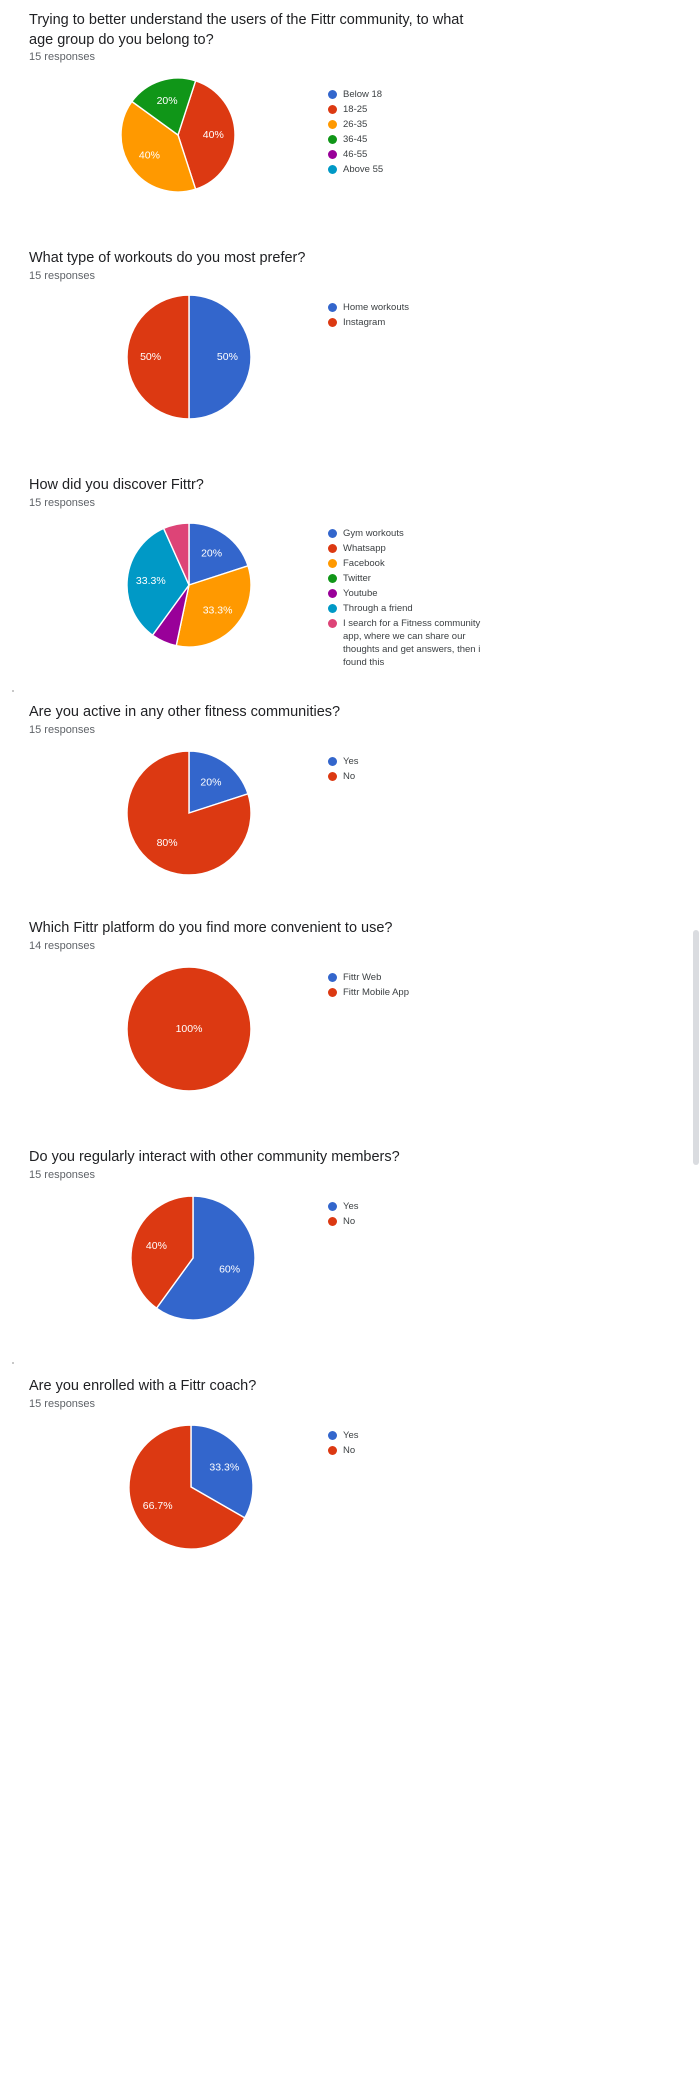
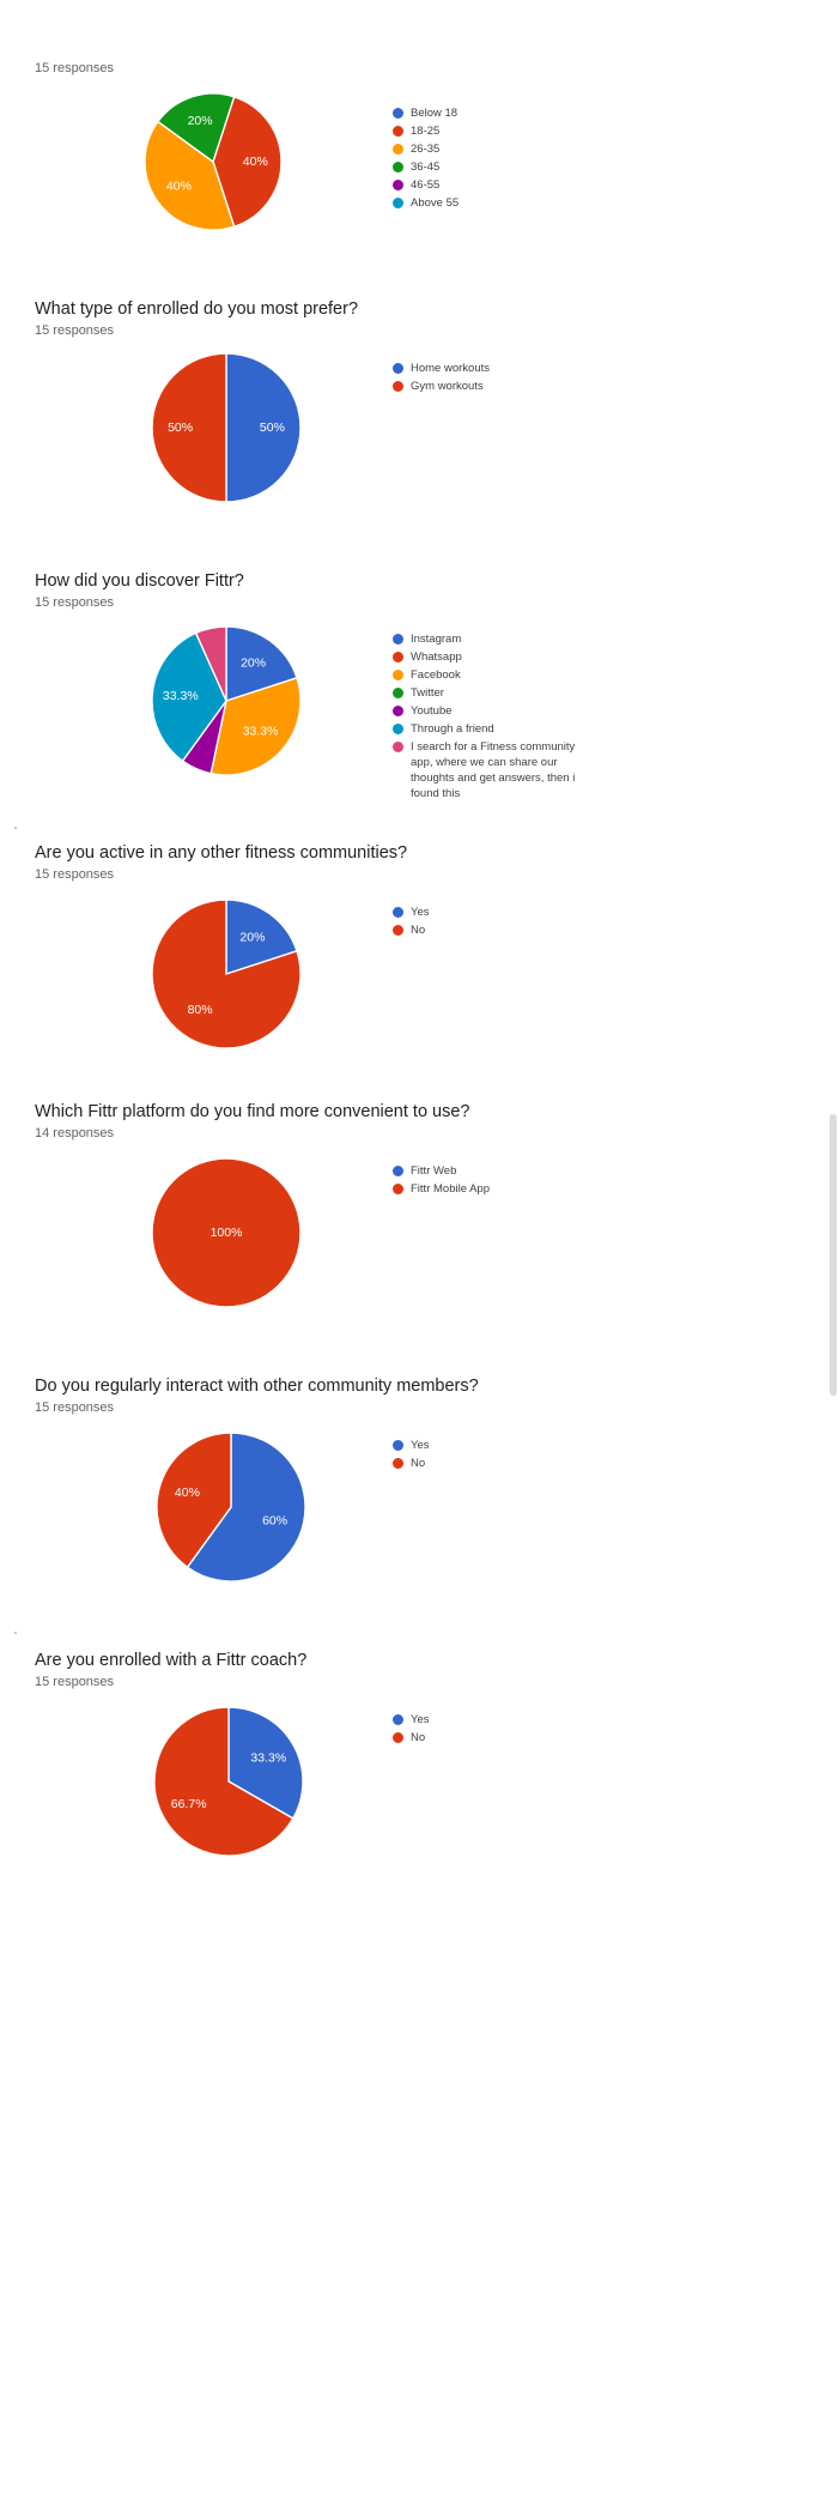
- Trying to better understand the users of the Fittr community, to what age group do you belong to?
  15 responses
  40%
  40%
  20%
  Below 18
  18-25
  26-35
  36-45
  46-55
  Above 55
- What type of workouts do you most prefer?
+ What type of enrolled do you most prefer?
  15 responses
  50%
  50%
  Home workouts
- Instagram
+ Gym workouts
  How did you discover Fittr?
  15 responses
  20%
  33.3%
  33.3%
- Gym workouts
+ Instagram
  Whatsapp
  Facebook
  Twitter
  Youtube
  Through a friend
  I search for a Fitness community app, where we can share our thoughts and get answers, then i found this
  Are you active in any other fitness communities?
  15 responses
  20%
  80%
  Yes
  No
  Which Fittr platform do you find more convenient to use?
  14 responses
  100%
  Fittr Web
  Fittr Mobile App
  Do you regularly interact with other community members?
  15 responses
  60%
  40%
  Yes
  No
  Are you enrolled with a Fittr coach?
  15 responses
  33.3%
  66.7%
  Yes
  No
